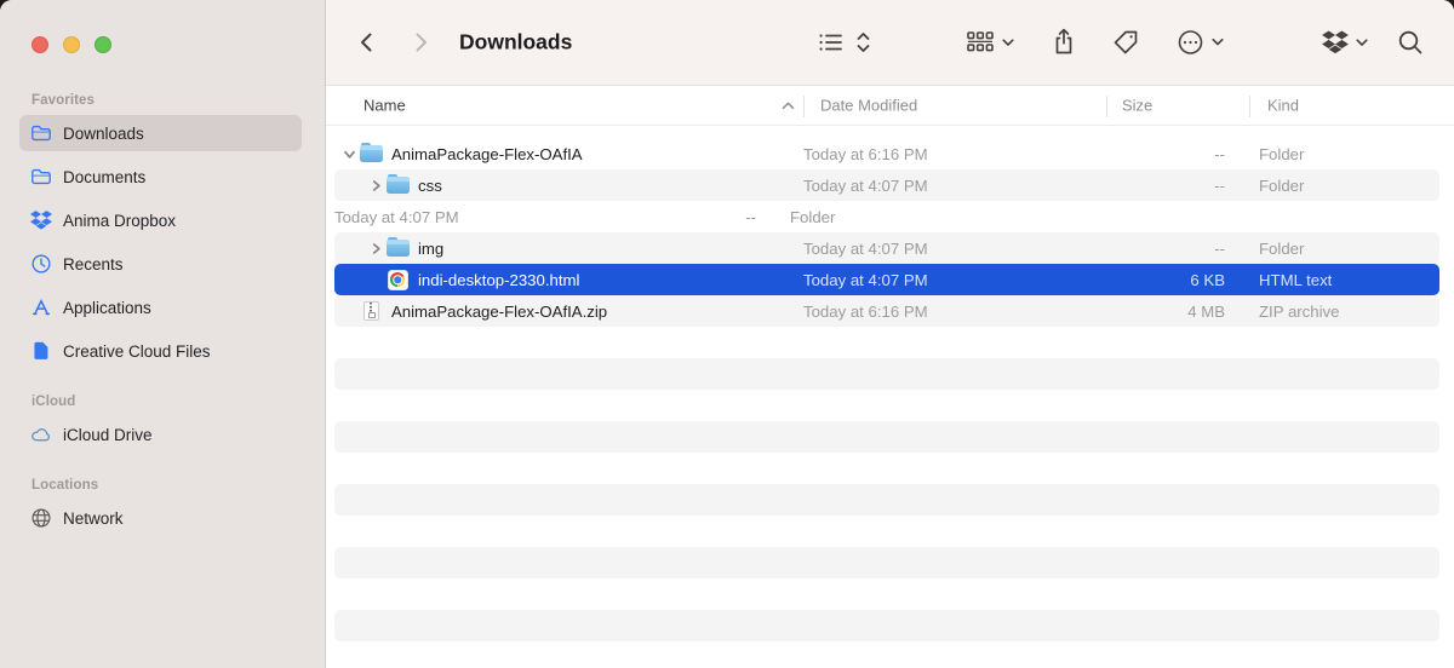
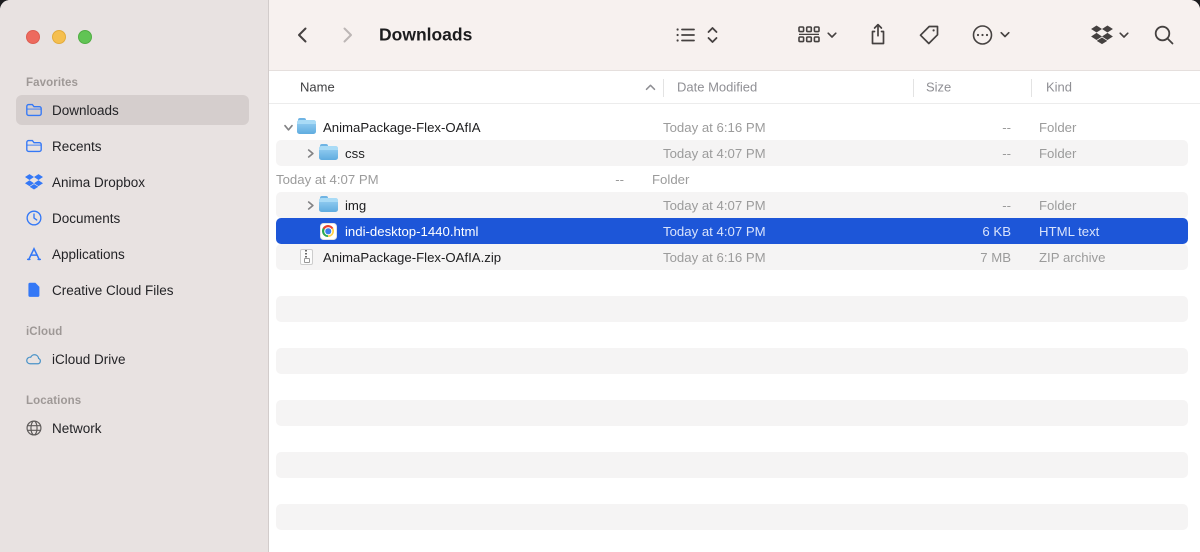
  Favorites
  Downloads
- Documents
+ Recents
  Anima Dropbox
- Recents
+ Documents
  Applications
  Creative Cloud Files
  iCloud
  iCloud Drive
  Locations
  Network
  Downloads
  Name
  Date Modified
  Size
  Kind
  AnimaPackage-Flex-OAfIA
  Today at 6:16 PM
  --
  Folder
  css
  Today at 4:07 PM
  --
  Folder
  Today at 4:07 PM
  --
  Folder
  img
  Today at 4:07 PM
  --
  Folder
- indi-desktop-2330.html
+ indi-desktop-1440.html
  Today at 4:07 PM
  6 KB
  HTML text
  AnimaPackage-Flex-OAfIA.zip
  Today at 6:16 PM
- 4 MB
+ 7 MB
  ZIP archive
